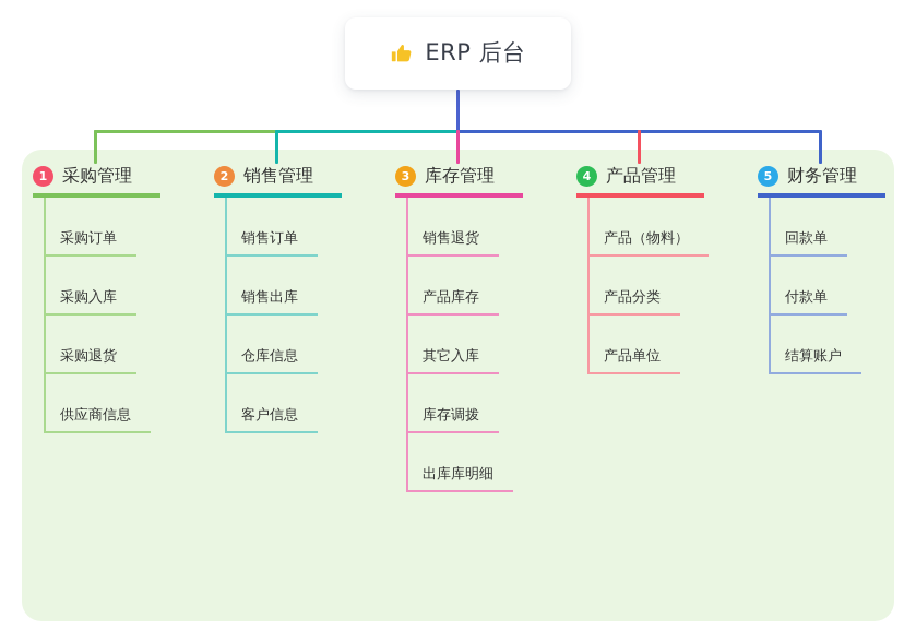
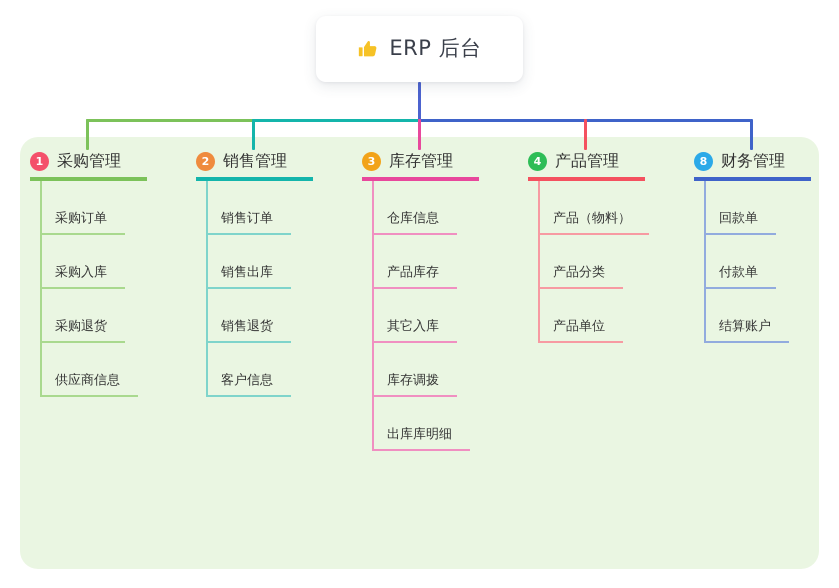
  ERP 后台
  1
  采购管理
  采购订单
  采购入库
  采购退货
  供应商信息
  2
  销售管理
  销售订单
  销售出库
- 仓库信息
+ 销售退货
  客户信息
  3
  库存管理
- 销售退货
+ 仓库信息
  产品库存
  其它入库
  库存调拨
  出库库明细
  4
  产品管理
  产品（物料）
  产品分类
  产品单位
- 5
+ 8
  财务管理
  回款单
  付款单
  结算账户
